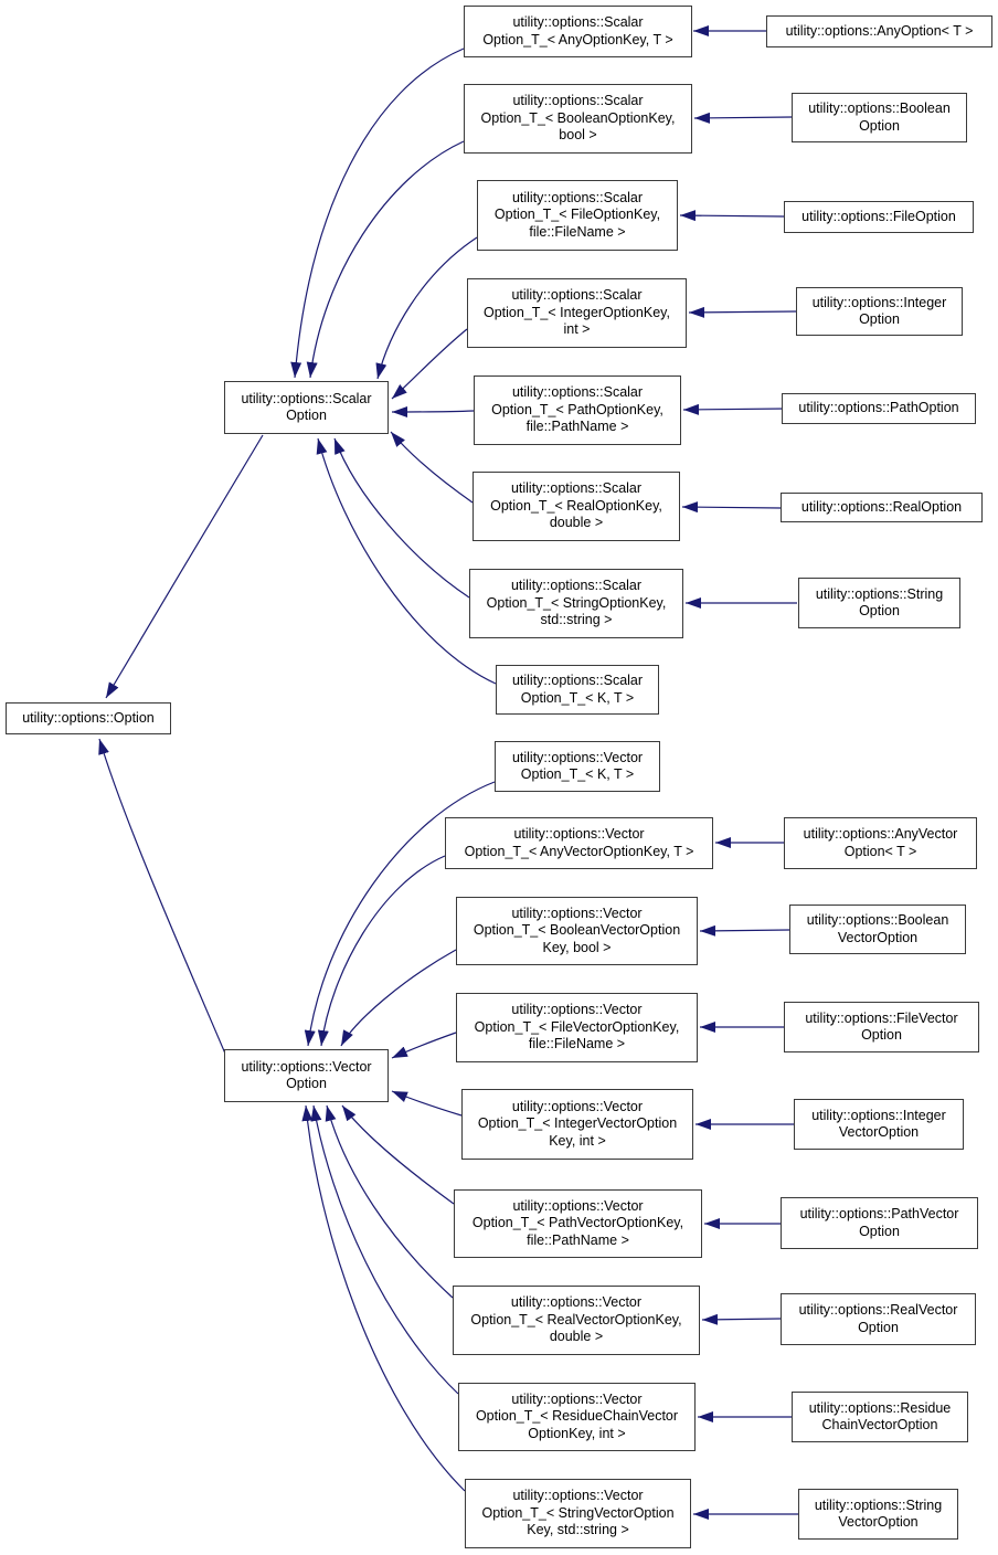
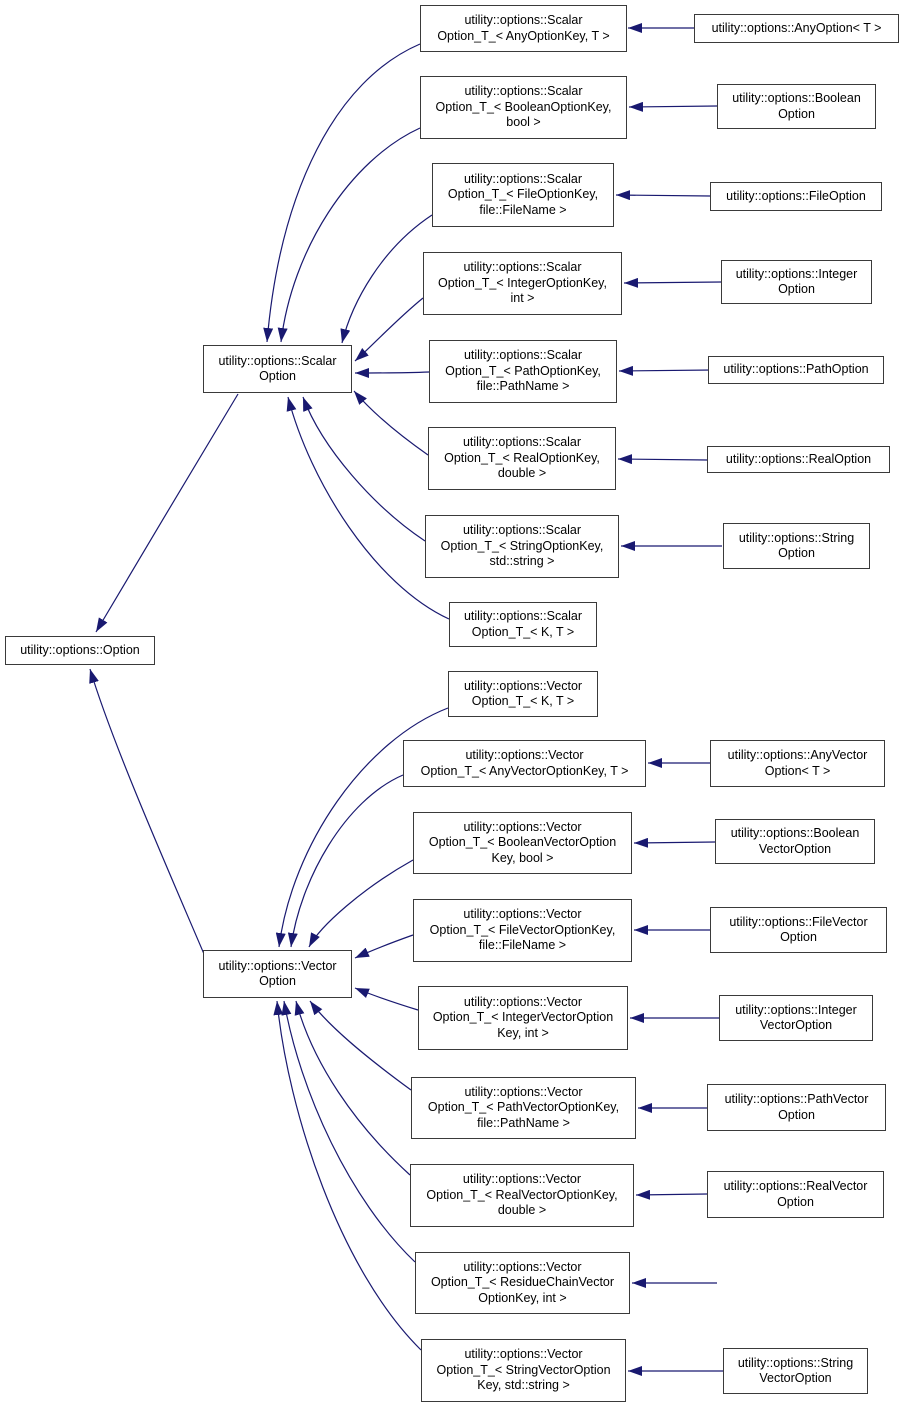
  utility::options::Option
  utility::options::Scalar
  Option
  utility::options::Vector
  Option
  utility::options::Scalar
  Option_T_< AnyOptionKey, T >
  utility::options::Scalar
  Option_T_< BooleanOptionKey,
  bool >
  utility::options::Scalar
  Option_T_< FileOptionKey,
  file::FileName >
  utility::options::Scalar
  Option_T_< IntegerOptionKey,
  int >
  utility::options::Scalar
  Option_T_< PathOptionKey,
  file::PathName >
  utility::options::Scalar
  Option_T_< RealOptionKey,
  double >
  utility::options::Scalar
  Option_T_< StringOptionKey,
  std::string >
  utility::options::Scalar
  Option_T_< K, T >
  utility::options::Vector
  Option_T_< K, T >
  utility::options::Vector
  Option_T_< AnyVectorOptionKey, T >
  utility::options::Vector
  Option_T_< BooleanVectorOption
  Key, bool >
  utility::options::Vector
  Option_T_< FileVectorOptionKey,
  file::FileName >
  utility::options::Vector
  Option_T_< IntegerVectorOption
  Key, int >
  utility::options::Vector
  Option_T_< PathVectorOptionKey,
  file::PathName >
  utility::options::Vector
  Option_T_< RealVectorOptionKey,
  double >
  utility::options::Vector
  Option_T_< ResidueChainVector
  OptionKey, int >
  utility::options::Vector
  Option_T_< StringVectorOption
  Key, std::string >
  utility::options::AnyOption< T >
  utility::options::Boolean
  Option
  utility::options::FileOption
  utility::options::Integer
  Option
  utility::options::PathOption
  utility::options::RealOption
  utility::options::String
  Option
  utility::options::AnyVector
  Option< T >
  utility::options::Boolean
  VectorOption
  utility::options::FileVector
  Option
  utility::options::Integer
  VectorOption
  utility::options::PathVector
  Option
  utility::options::RealVector
  Option
- utility::options::Residue
- ChainVectorOption
  utility::options::String
  VectorOption
